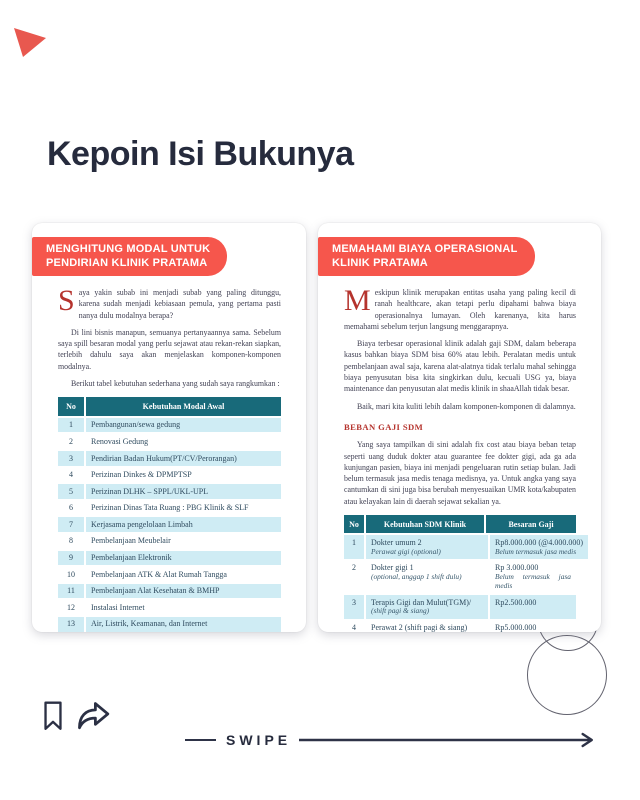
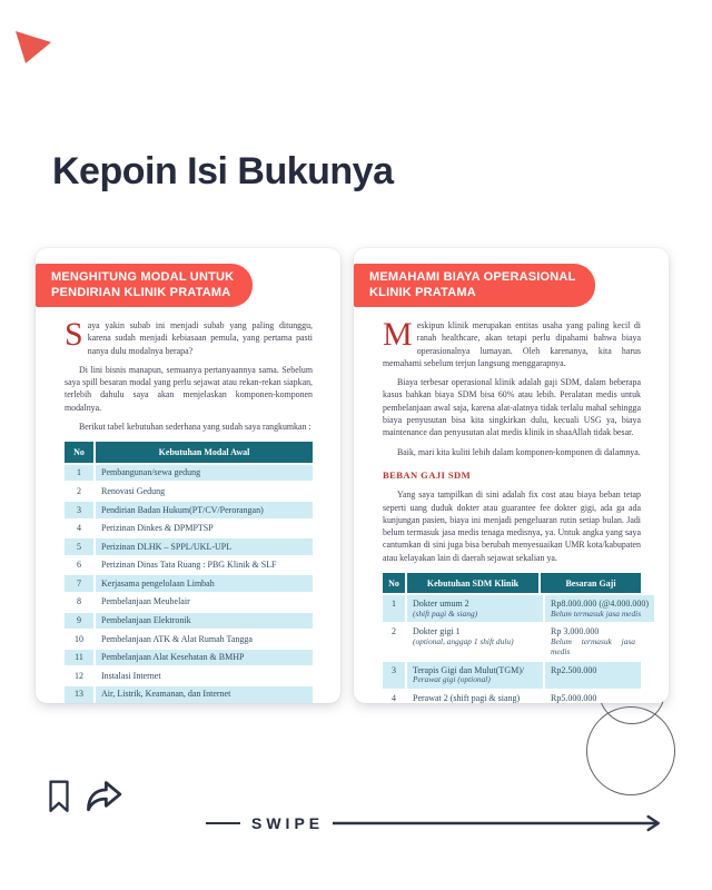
  Kepoin Isi Bukunya
  MENGHITUNG MODAL UNTUK
  PENDIRIAN KLINIK PRATAMA
  S
  aya yakin subab ini menjadi subab yang paling ditunggu, karena sudah menjadi kebiasaan pemula, yang pertama pasti nanya dulu modalnya berapa?
  Di lini bisnis manapun, semuanya pertanyaannya sama. Sebelum saya spill besaran modal yang perlu sejawat atau rekan-rekan siapkan, terlebih dahulu saya akan menjelaskan komponen-komponen modalnya.
  Berikut tabel kebutuhan sederhana yang sudah saya rangkumkan :
  No
  Kebutuhan Modal Awal
  1
  Pembangunan/sewa gedung
  2
  Renovasi Gedung
  3
  Pendirian Badan Hukum(PT/CV/Perorangan)
  4
  Perizinan Dinkes & DPMPTSP
  5
  Perizinan DLHK – SPPL/UKL-UPL
  6
  Perizinan Dinas Tata Ruang : PBG Klinik & SLF
  7
  Kerjasama pengelolaan Limbah
  8
  Pembelanjaan Meubelair
  9
  Pembelanjaan Elektronik
  10
  Pembelanjaan ATK & Alat Rumah Tangga
  11
  Pembelanjaan Alat Kesehatan & BMHP
  12
  Instalasi Internet
  13
  Air, Listrik, Keamanan, dan Internet
  MEMAHAMI BIAYA OPERASIONAL
  KLINIK PRATAMA
  M
  eskipun klinik merupakan entitas usaha yang paling kecil di ranah healthcare, akan tetapi perlu dipahami bahwa biaya operasionalnya lumayan. Oleh karenanya, kita harus memahami sebelum terjun langsung menggarapnya.
  Biaya terbesar operasional klinik adalah gaji SDM, dalam beberapa kasus bahkan biaya SDM bisa 60% atau lebih. Peralatan medis untuk pembelanjaan awal saja, karena alat-alatnya tidak terlalu mahal sehingga biaya penyusutan bisa kita singkirkan dulu, kecuali USG ya, biaya maintenance dan penyusutan alat medis klinik in shaaAllah tidak besar.
  Baik, mari kita kuliti lebih dalam komponen-komponen di dalamnya.
  BEBAN GAJI SDM
  Yang saya tampilkan di sini adalah fix cost atau biaya beban tetap seperti uang duduk dokter atau guarantee fee dokter gigi, ada ga ada kunjungan pasien, biaya ini menjadi pengeluaran rutin setiap bulan. Jadi belum termasuk jasa medis tenaga medisnya, ya. Untuk angka yang saya cantumkan di sini juga bisa berubah menyesuaikan UMR kota/kabupaten atau kelayakan lain di daerah sejawat sekalian ya.
  No
  Kebutuhan SDM Klinik
  Besaran Gaji
  1
  Dokter umum 2
- Perawat gigi (optional)
+ (shift pagi & siang)
  Rp8.000.000 (@4.000.000)
  Belum termasuk jasa medis
  2
  Dokter gigi 1
  (optional, anggap 1 shift dulu)
  Rp 3.000.000
  Belum termasuk jasa medis
  3
  Terapis Gigi dan Mulut(TGM)/
- (shift pagi & siang)
+ Perawat gigi (optional)
  Rp2.500.000
  4
  Perawat 2 (shift pagi & siang)
  Rp5.000.000
  SWIPE
